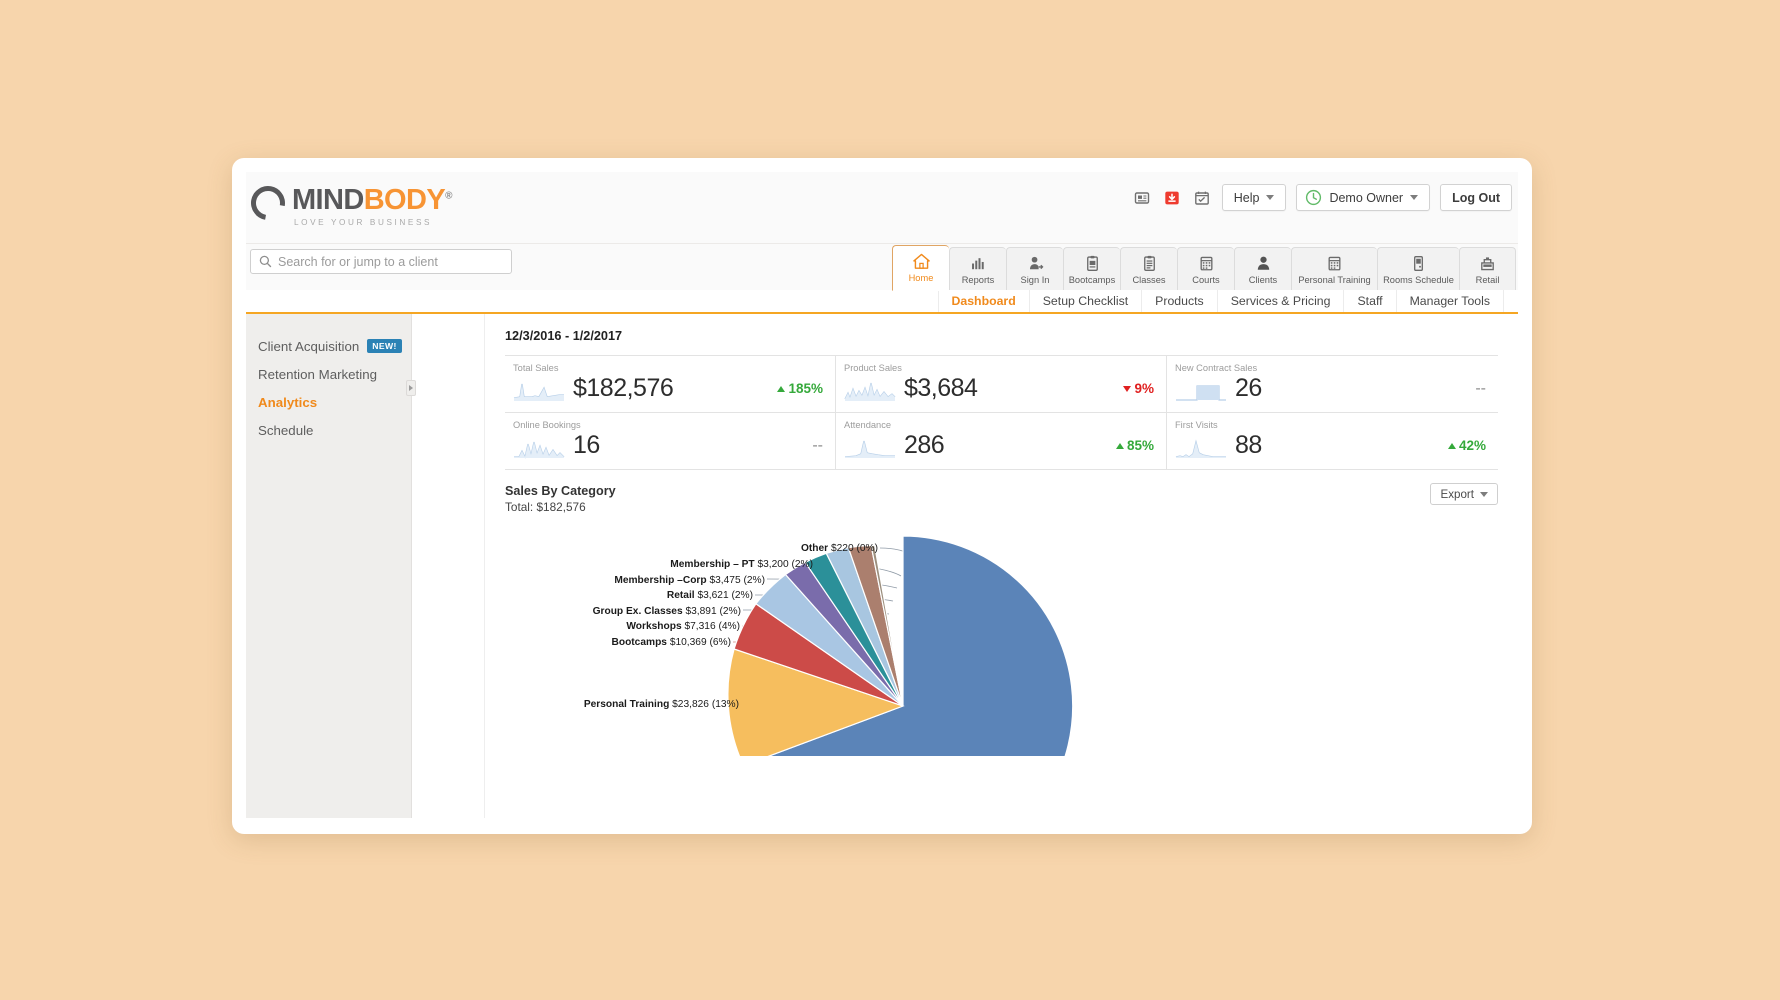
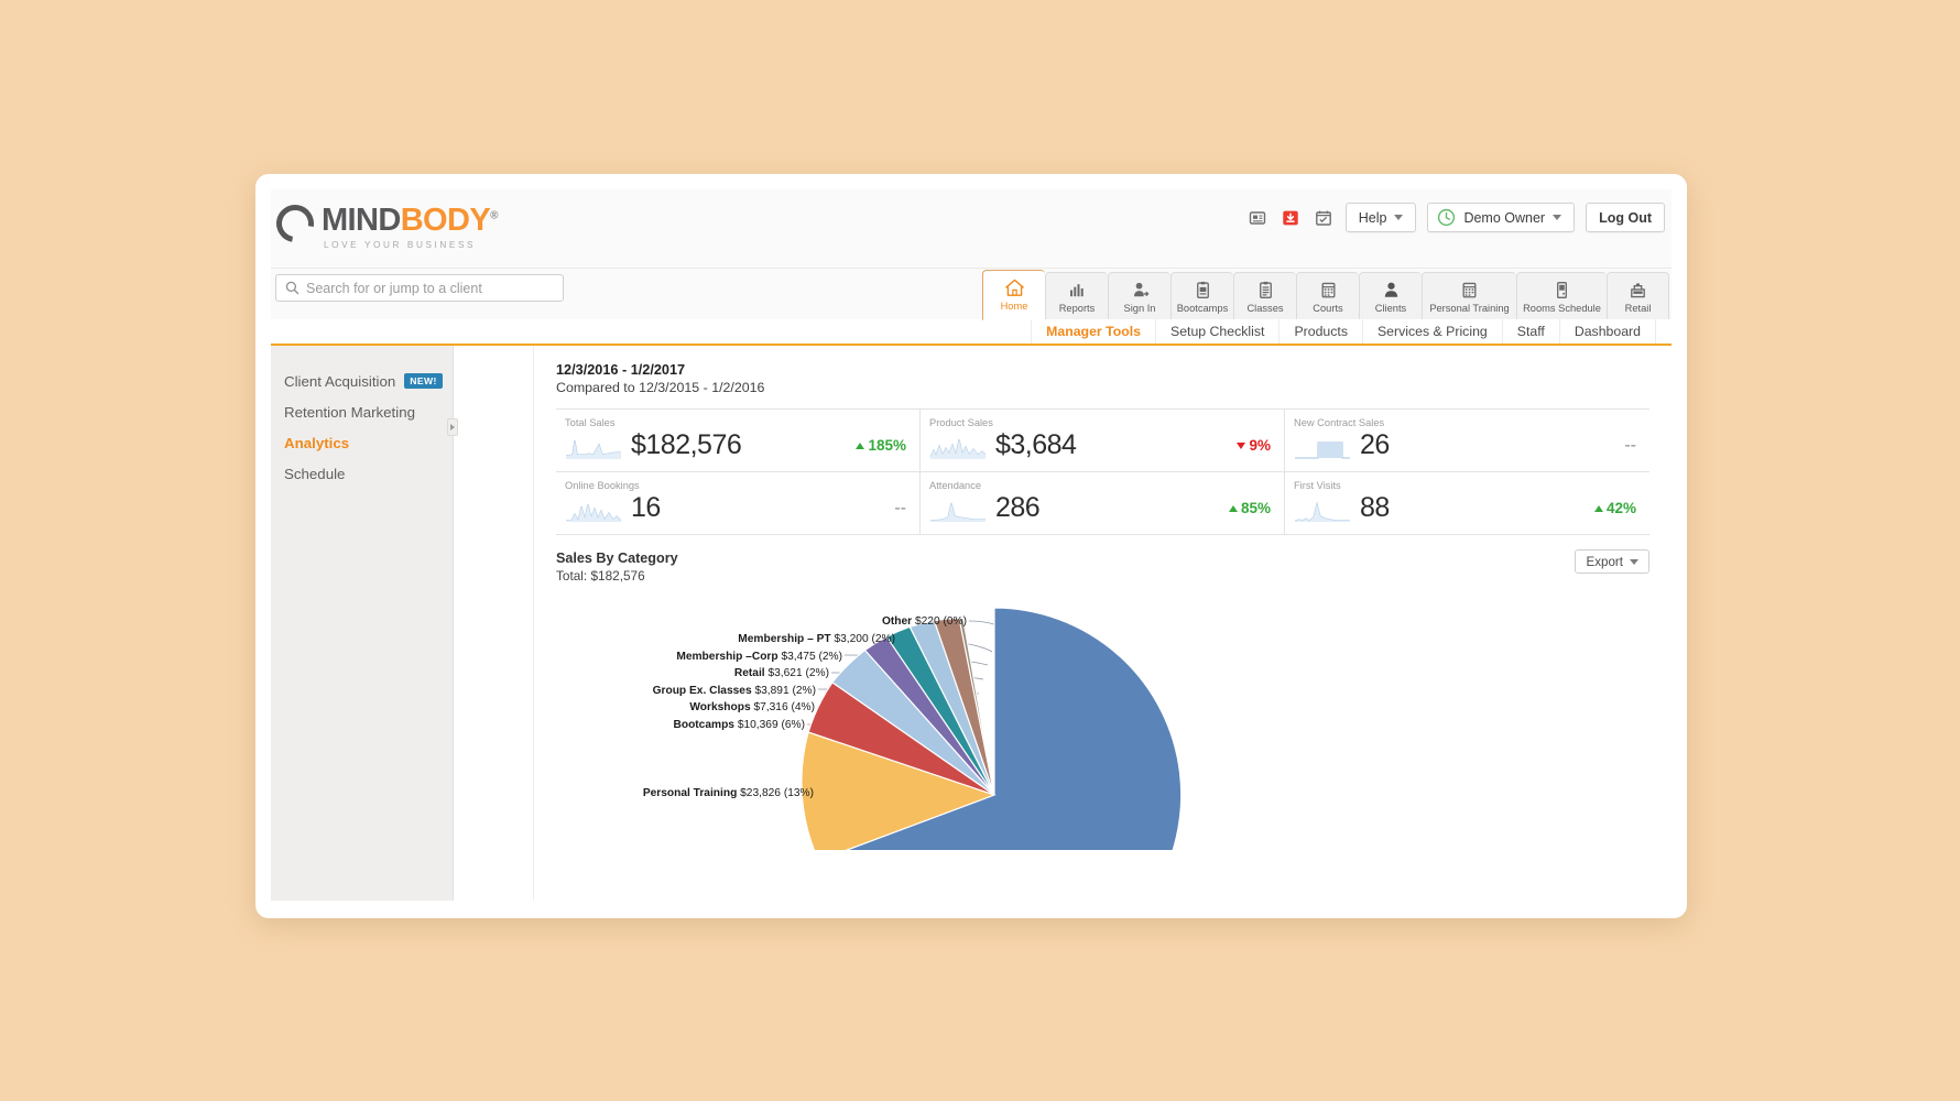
  MINDBODY®
  LOVE YOUR BUSINESS
  Help
  Demo Owner
  Log Out
  Search for or jump to a client
  Home
  Reports
  Sign In
  Bootcamps
  Classes
  Courts
  Clients
  Personal Training
  Rooms Schedule
  Retail
- Dashboard
+ Manager Tools
  Setup Checklist
  Products
  Services & Pricing
  Staff
- Manager Tools
+ Dashboard
  Client Acquisition
  NEW!
  Retention Marketing
  Analytics
  Schedule
  12/3/2016 - 1/2/2017
+ Compared to 12/3/2015 - 1/2/2016
  Total Sales
  $182,576
  185%
  Product Sales
  $3,684
  9%
  New Contract Sales
  26
  --
  Online Bookings
  16
  --
  Attendance
  286
  85%
  First Visits
  88
  42%
  Sales By Category
  Total: $182,576
  Export
  Other $220 (0%)
  Membership – PT $3,200 (2%)
  Membership –Corp $3,475 (2%)
  Retail $3,621 (2%)
  Group Ex. Classes $3,891 (2%)
  Workshops $7,316 (4%)
  Bootcamps $10,369 (6%)
  Personal Training $23,826 (13%)
